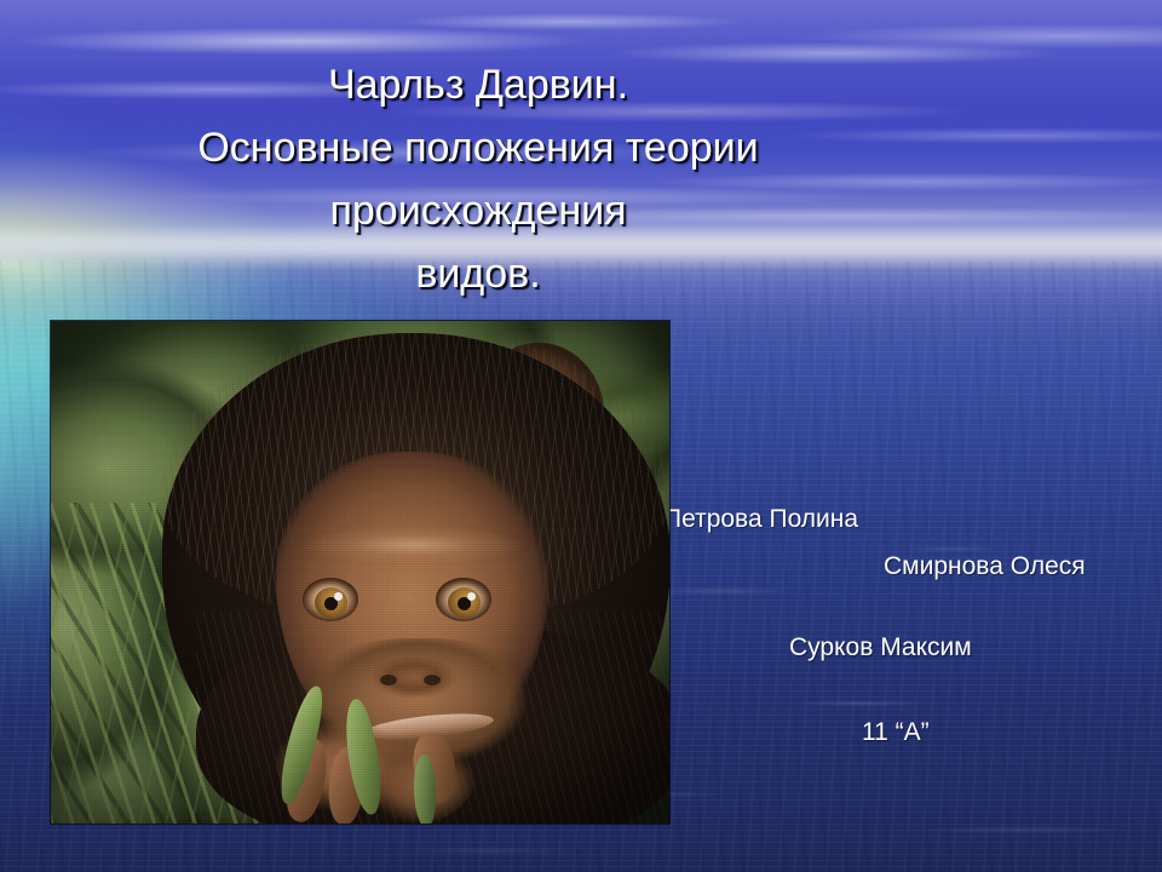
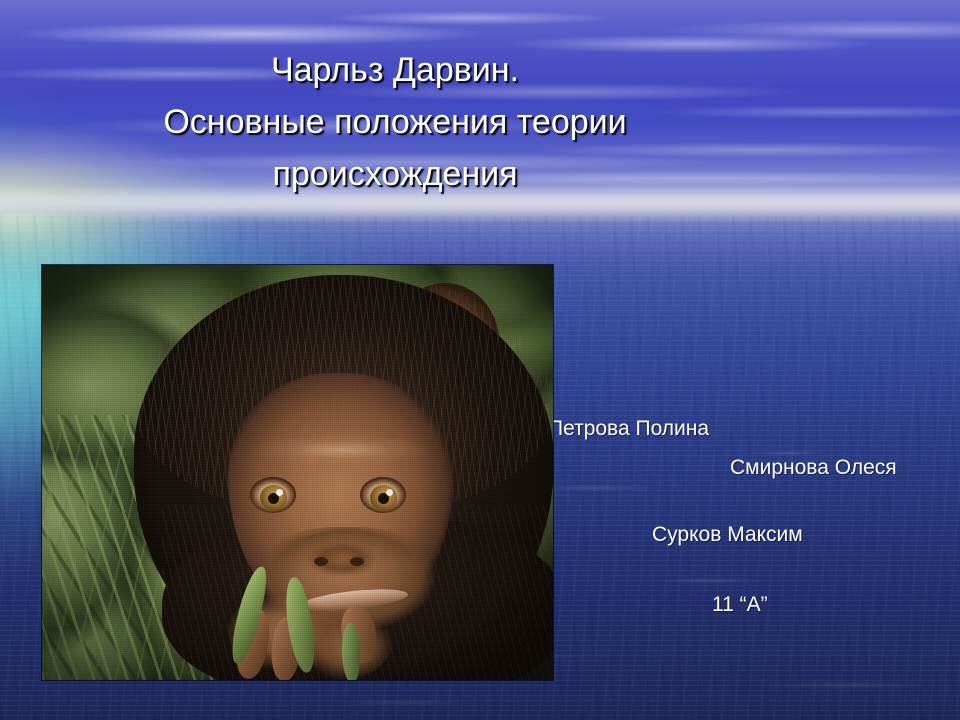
  Чарльз Дарвин.
  Основные положения теории
  происхождения
- видов.
  Петрова Полина
  Смирнова Олеся
  Сурков Максим
  11 “А”
